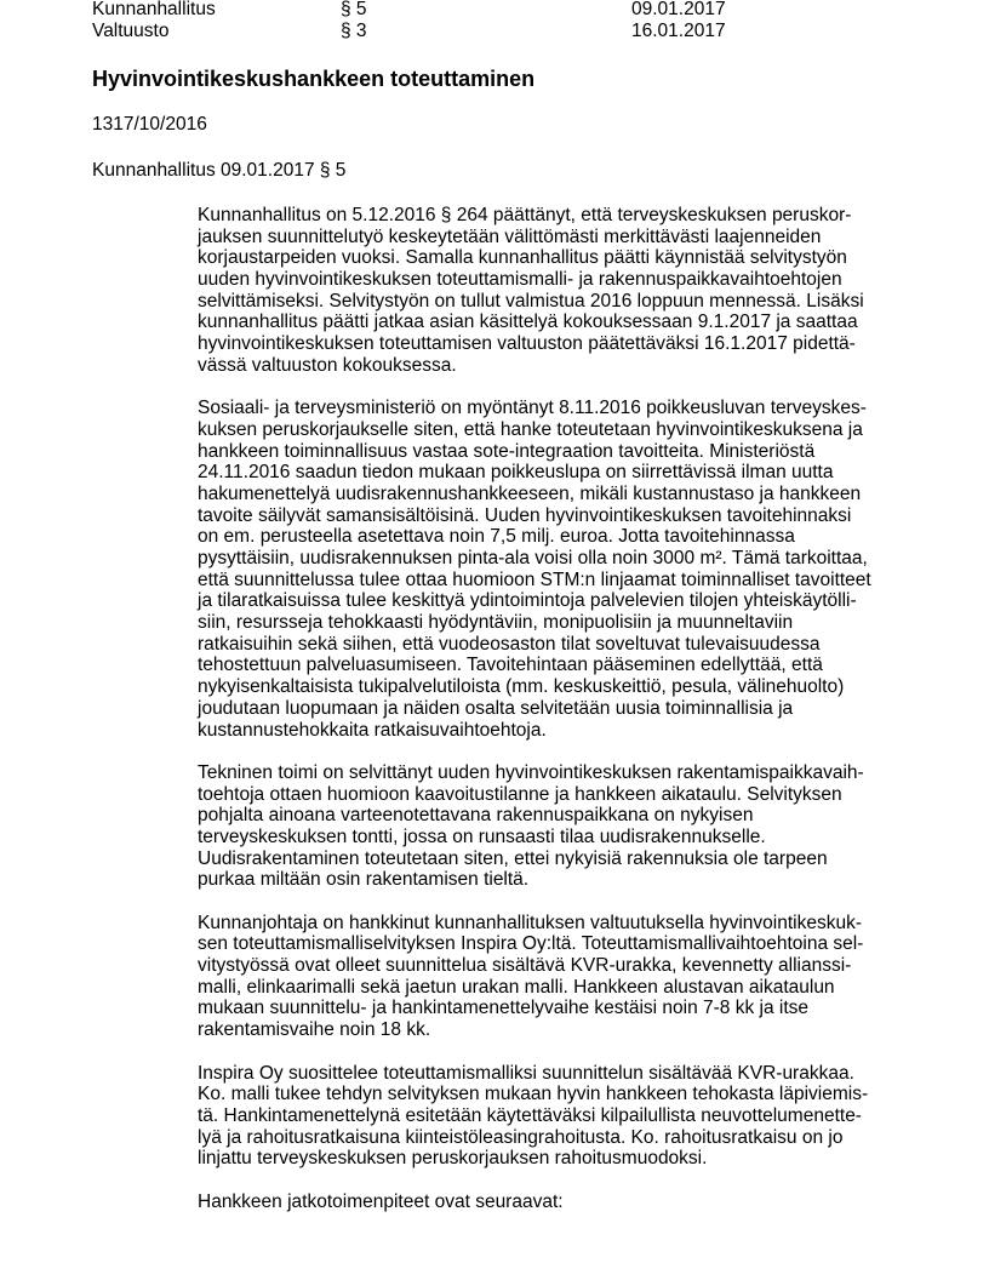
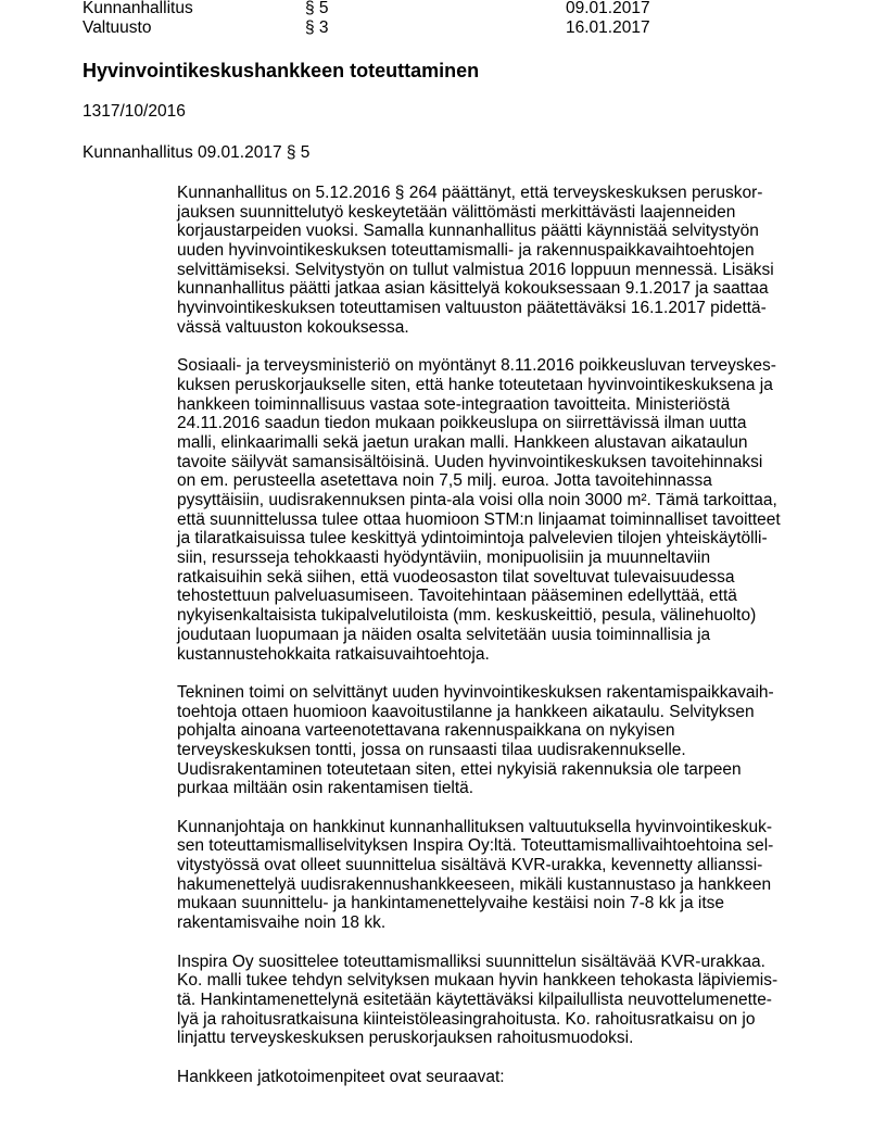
  Kunnanhallitus
  § 5
  09.01.2017
  Valtuusto
  § 3
  16.01.2017
  Hyvinvointikeskushankkeen toteuttaminen
  1317/10/2016
  Kunnanhallitus 09.01.2017 § 5
  Kunnanhallitus on 5.12.2016 § 264 päättänyt, että terveyskeskuksen peruskor-
  jauksen suunnittelutyö keskeytetään välittömästi merkittävästi laajenneiden
  korjaustarpeiden vuoksi. Samalla kunnanhallitus päätti käynnistää selvitystyön
  uuden hyvinvointikeskuksen toteuttamismalli- ja rakennuspaikkavaihtoehtojen
  selvittämiseksi. Selvitystyön on tullut valmistua 2016 loppuun mennessä. Lisäksi
  kunnanhallitus päätti jatkaa asian käsittelyä kokouksessaan 9.1.2017 ja saattaa
  hyvinvointikeskuksen toteuttamisen valtuuston päätettäväksi 16.1.2017 pidettä-
  vässä valtuuston kokouksessa.
  Sosiaali- ja terveysministeriö on myöntänyt 8.11.2016 poikkeusluvan terveyskes-
  kuksen peruskorjaukselle siten, että hanke toteutetaan hyvinvointikeskuksena ja
  hankkeen toiminnallisuus vastaa sote-integraation tavoitteita. Ministeriöstä
  24.11.2016 saadun tiedon mukaan poikkeuslupa on siirrettävissä ilman uutta
- hakumenettelyä uudisrakennushankkeeseen, mikäli kustannustaso ja hankkeen
+ malli, elinkaarimalli sekä jaetun urakan malli. Hankkeen alustavan aikataulun
  tavoite säilyvät samansisältöisinä. Uuden hyvinvointikeskuksen tavoitehinnaksi
  on em. perusteella asetettava noin 7,5 milj. euroa. Jotta tavoitehinnassa
  pysyttäisiin, uudisrakennuksen pinta-ala voisi olla noin 3000 m². Tämä tarkoittaa,
  että suunnittelussa tulee ottaa huomioon STM:n linjaamat toiminnalliset tavoitteet
  ja tilaratkaisuissa tulee keskittyä ydintoimintoja palvelevien tilojen yhteiskäytölli-
  siin, resursseja tehokkaasti hyödyntäviin, monipuolisiin ja muunneltaviin
  ratkaisuihin sekä siihen, että vuodeosaston tilat soveltuvat tulevaisuudessa
  tehostettuun palveluasumiseen. Tavoitehintaan pääseminen edellyttää, että
  nykyisenkaltaisista tukipalvelutiloista (mm. keskuskeittiö, pesula, välinehuolto)
  joudutaan luopumaan ja näiden osalta selvitetään uusia toiminnallisia ja
  kustannustehokkaita ratkaisuvaihtoehtoja.
  Tekninen toimi on selvittänyt uuden hyvinvointikeskuksen rakentamispaikkavaih-
  toehtoja ottaen huomioon kaavoitustilanne ja hankkeen aikataulu. Selvityksen
  pohjalta ainoana varteenotettavana rakennuspaikkana on nykyisen
  terveyskeskuksen tontti, jossa on runsaasti tilaa uudisrakennukselle.
  Uudisrakentaminen toteutetaan siten, ettei nykyisiä rakennuksia ole tarpeen
  purkaa miltään osin rakentamisen tieltä.
  Kunnanjohtaja on hankkinut kunnanhallituksen valtuutuksella hyvinvointikeskuk-
  sen toteuttamismalliselvityksen Inspira Oy:ltä. Toteuttamismallivaihtoehtoina sel-
  vitystyössä ovat olleet suunnittelua sisältävä KVR-urakka, kevennetty allianssi-
- malli, elinkaarimalli sekä jaetun urakan malli. Hankkeen alustavan aikataulun
+ hakumenettelyä uudisrakennushankkeeseen, mikäli kustannustaso ja hankkeen
  mukaan suunnittelu- ja hankintamenettelyvaihe kestäisi noin 7-8 kk ja itse
  rakentamisvaihe noin 18 kk.
  Inspira Oy suosittelee toteuttamismalliksi suunnittelun sisältävää KVR-urakkaa.
  Ko. malli tukee tehdyn selvityksen mukaan hyvin hankkeen tehokasta läpiviemis-
  tä. Hankintamenettelynä esitetään käytettäväksi kilpailullista neuvottelumenette-
  lyä ja rahoitusratkaisuna kiinteistöleasingrahoitusta. Ko. rahoitusratkaisu on jo
  linjattu terveyskeskuksen peruskorjauksen rahoitusmuodoksi.
  Hankkeen jatkotoimenpiteet ovat seuraavat:
